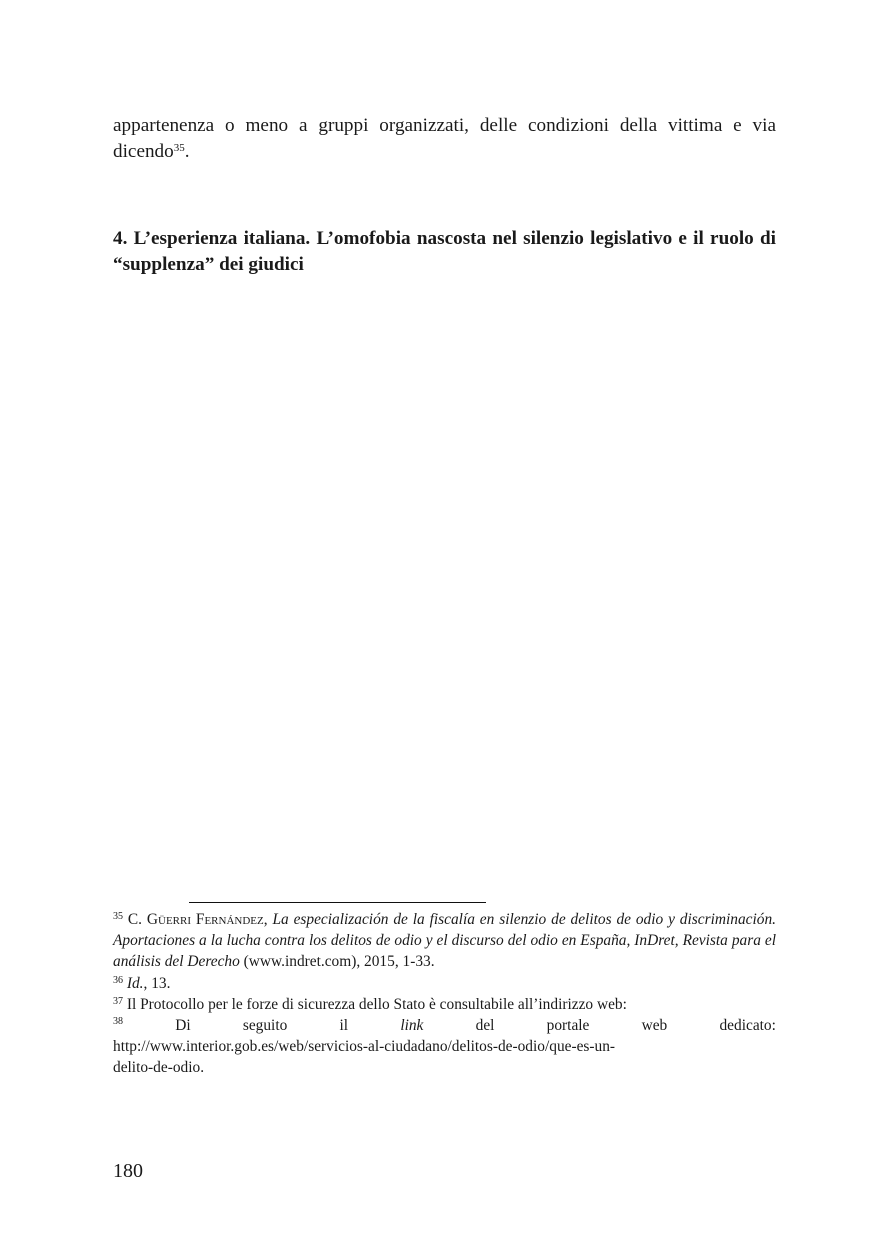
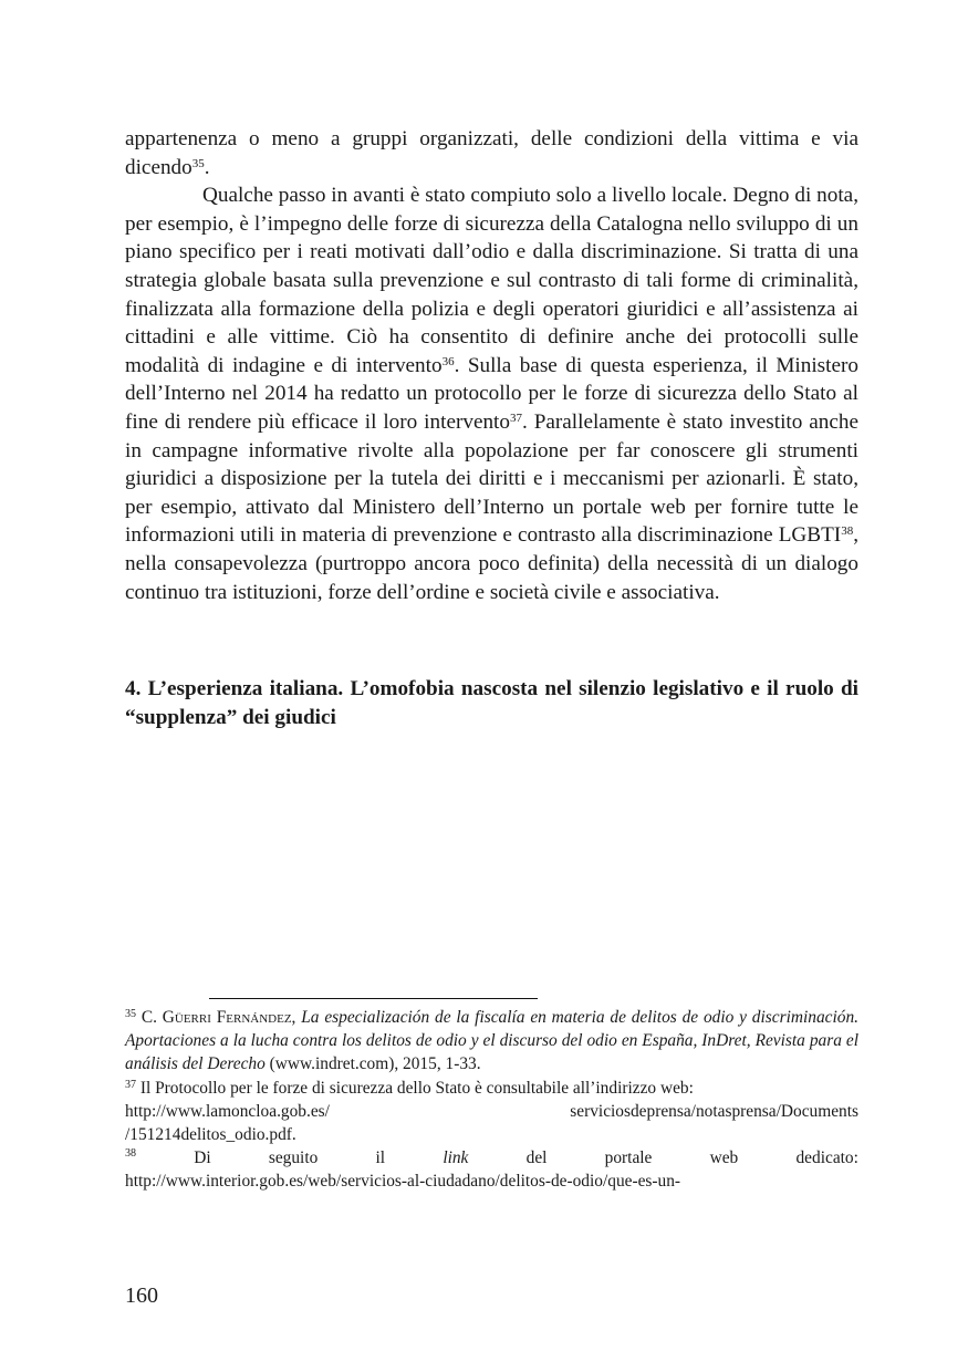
  appartenenza o meno a gruppi organizzati, delle condizioni della vittima e via dicendo35.
+ Qualche passo in avanti è stato compiuto solo a livello locale. Degno di nota, per esempio, è l’impegno delle forze di sicurezza della Catalogna nello sviluppo di un piano specifico per i reati motivati dall’odio e dalla discriminazione. Si tratta di una strategia globale basata sulla prevenzione e sul contrasto di tali forme di criminalità, finalizzata alla formazione della polizia e degli operatori giuridici e all’assistenza ai cittadini e alle vittime. Ciò ha consentito di definire anche dei protocolli sulle modalità di indagine e di intervento36. Sulla base di questa esperienza, il Ministero dell’Interno nel 2014 ha redatto un protocollo per le forze di sicurezza dello Stato al fine di rendere più efficace il loro intervento37. Parallelamente è stato investito anche in campagne informative rivolte alla popolazione per far conoscere gli strumenti giuridici a disposizione per la tutela dei diritti e i meccanismi per azionarli. È stato, per esempio, attivato dal Ministero dell’Interno un portale web per fornire tutte le informazioni utili in materia di prevenzione e contrasto alla discriminazione LGBTI38, nella consapevolezza (purtroppo ancora poco definita) della necessità di un dialogo continuo tra istituzioni, forze dell’ordine e società civile e associativa.
  4. L’esperienza italiana. L’omofobia nascosta nel silenzio legislativo e il ruolo di “supplenza” dei giudici
- 35 C. Güerri Fernández, La especialización de la fiscalía en silenzio de delitos de odio y discriminación. Aportaciones a la lucha contra los delitos de odio y el discurso del odio en España, InDret, Revista para el análisis del Derecho (www.indret.com), 2015, 1-33.
+ 35 C. Güerri Fernández, La especialización de la fiscalía en materia de delitos de odio y discriminación. Aportaciones a la lucha contra los delitos de odio y el discurso del odio en España, InDret, Revista para el análisis del Derecho (www.indret.com), 2015, 1-33.
- 36 Id., 13.
  37 Il Protocollo per le forze di sicurezza dello Stato è consultabile all’indirizzo web:
+ http://www.lamoncloa.gob.es/
+ serviciosdeprensa/notasprensa/Documents
+ /151214delitos_odio.pdf.
  38
  Di
  seguito
  il
  link
  del
  portale
  web
  dedicato:
  http://www.interior.gob.es/web/servicios-al-ciudadano/delitos-de-odio/que-es-un-
- delito-de-odio.
- 180
+ 160
